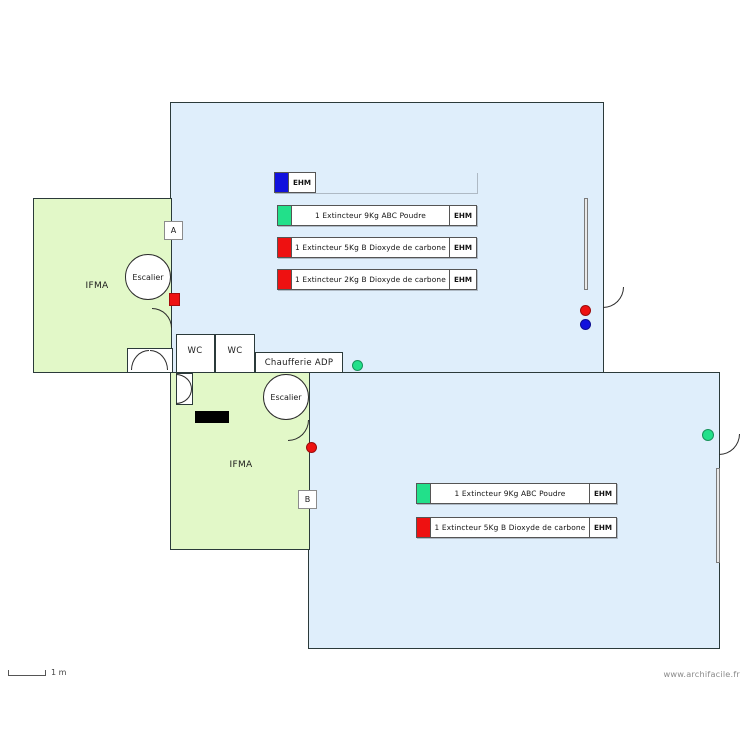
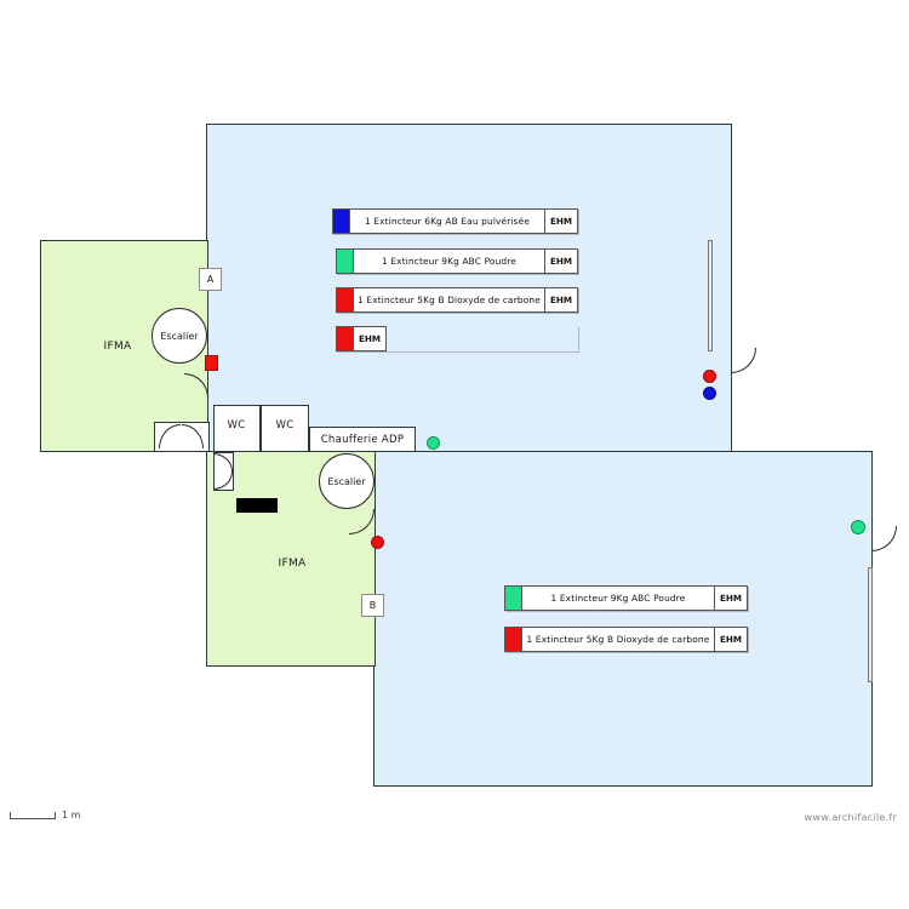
  IFMA
  IFMA
  WC
  WC
  Chaufferie ADP
  Escalier
  Escalier
  A
  B
+ 1 Extincteur 6Kg AB Eau pulvérisée
  EHM
  1 Extincteur 9Kg ABC Poudre
  EHM
  1 Extincteur 5Kg B Dioxyde de carbone
  EHM
- 1 Extincteur 2Kg B Dioxyde de carbone
  EHM
  1 Extincteur 9Kg ABC Poudre
  EHM
  1 Extincteur 5Kg B Dioxyde de carbone
  EHM
  1 m
  www.archifacile.fr
